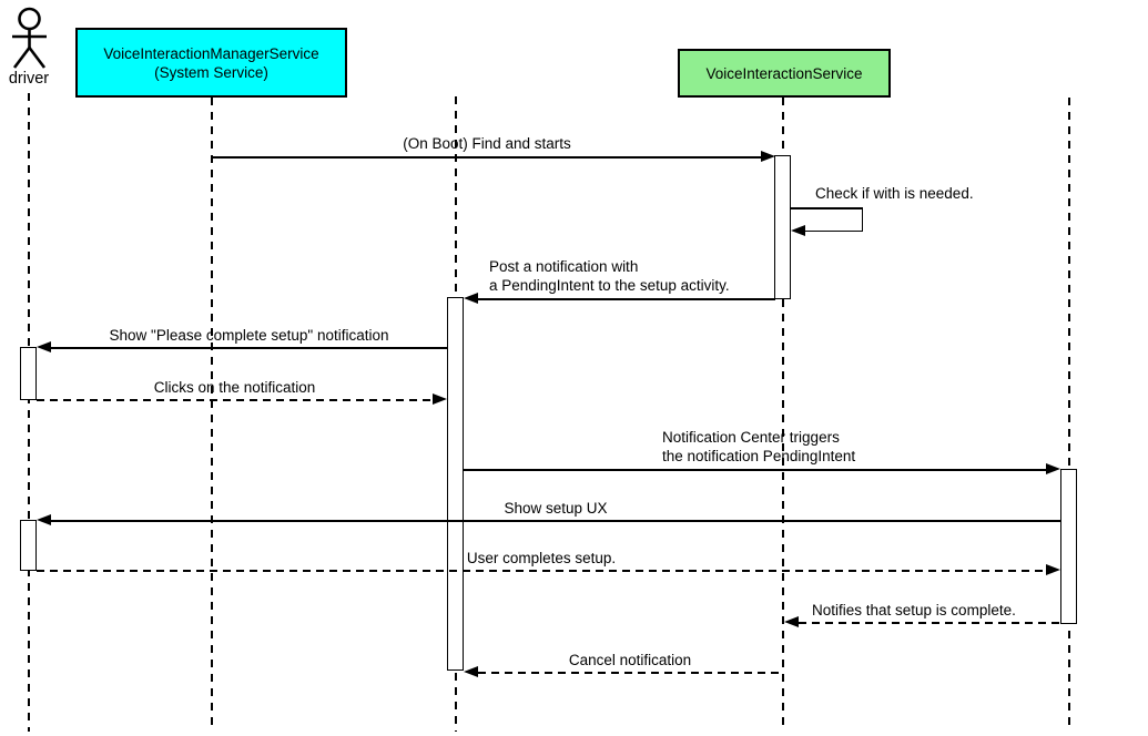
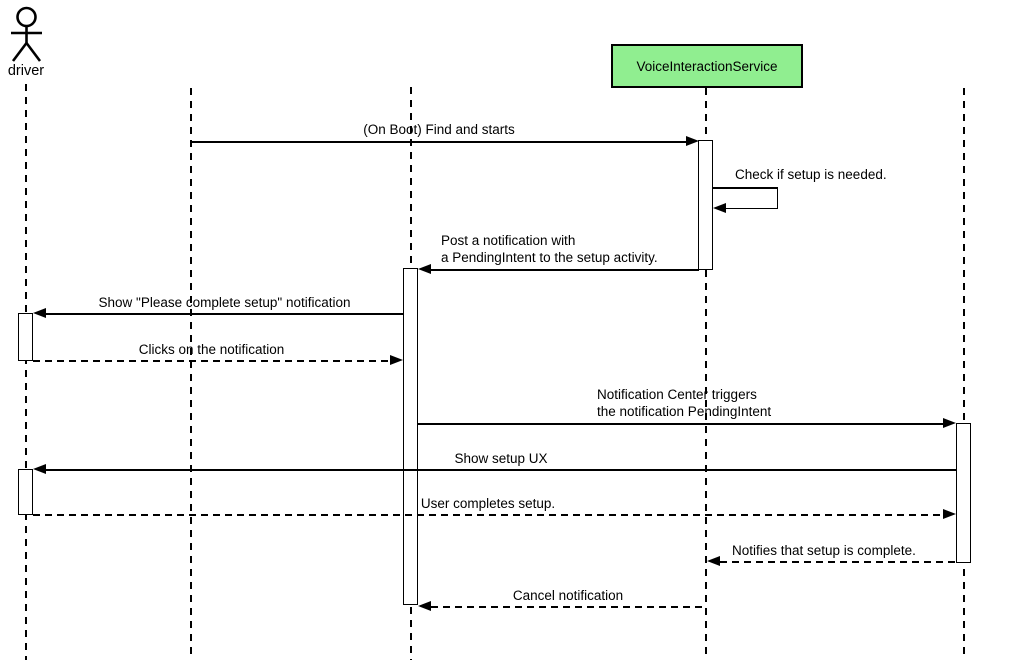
  driver
- VoiceInteractionManagerService
- (System Service)
  VoiceInteractionService
  (On Boot) Find and starts
- Check if with is needed.
+ Check if setup is needed.
  Post a notification with
  a PendingIntent to the setup activity.
  Show "Please complete setup" notification
  Clicks on the notification
  Notification Center triggers
  the notification PendingIntent
  Show setup UX
  User completes setup.
  Notifies that setup is complete.
  Cancel notification
